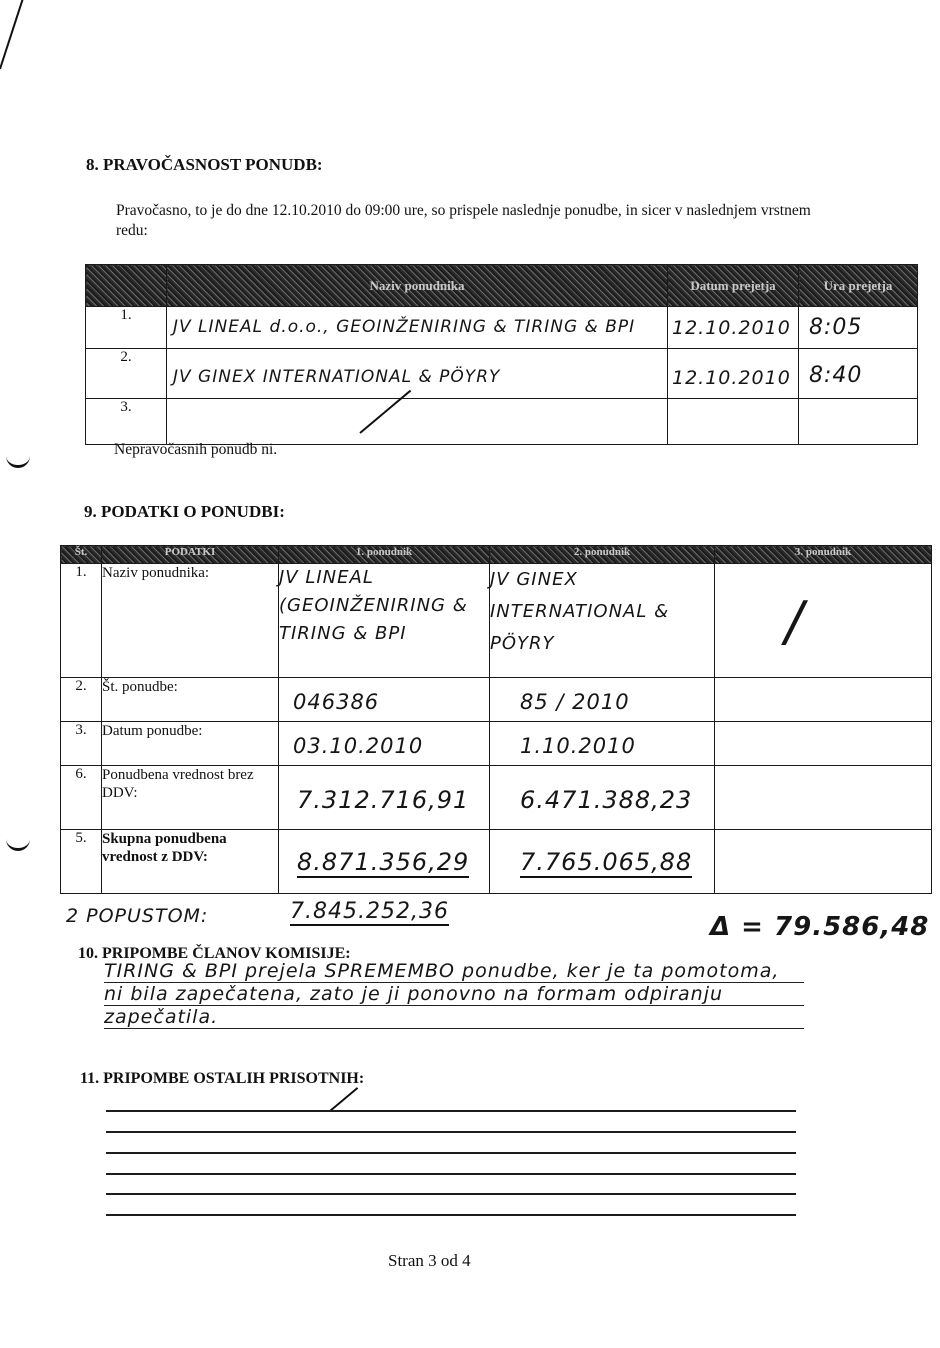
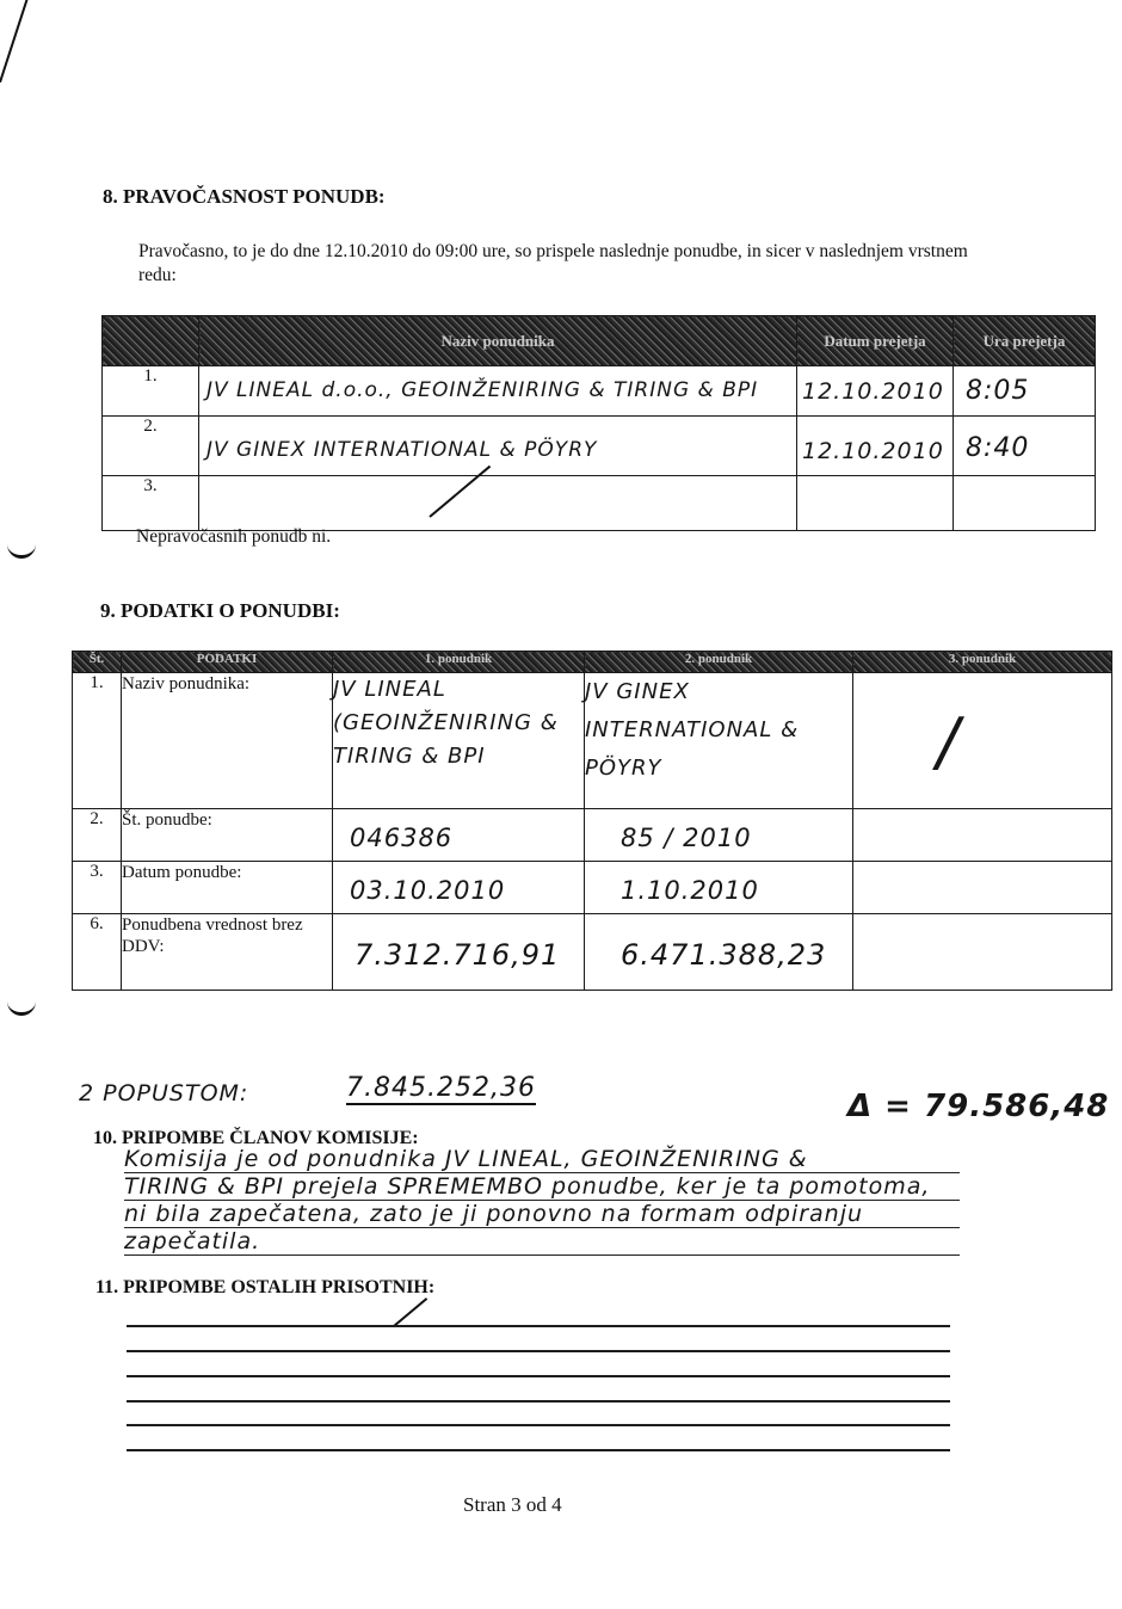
  8. PRAVOČASNOST PONUDB:
  Pravočasno, to je do dne 12.10.2010 do 09:00 ure, so prispele naslednje ponudbe, in sicer v naslednjem vrstnem redu:
  	Naziv ponudnika	Datum prejetja	Ura prejetja
  1.	JV LINEAL d.o.o., GEOINŽENIRING & TIRING & BPI	12.10.2010	8:05
  2.	JV GINEX INTERNATIONAL & PÖYRY	12.10.2010	8:40
  3.
  Nepravočasnih ponudb ni.
  9. PODATKI O PONUDBI:
  Št.	PODATKI	1. ponudnik	2. ponudnik	3. ponudnik
  1.	Naziv ponudnika:	JV LINEAL (GEOINŽENIRING & TIRING & BPI	JV GINEX INTERNATIONAL & PÖYRY	/
  2.	Št. ponudbe:	046386	85 / 2010
  3.	Datum ponudbe:	03.10.2010	1.10.2010
  6.	Ponudbena vrednost brez DDV:	7.312.716,91	6.471.388,23
- 5.	Skupna ponudbena vrednost z DDV:	8.871.356,29	7.765.065,88
  2 POPUSTOM:
  7.845.252,36
  Δ = 79.586,48
  10. PRIPOMBE ČLANOV KOMISIJE:
+ Komisija je od ponudnika JV LINEAL, GEOINŽENIRING &
  TIRING & BPI prejela SPREMEMBO ponudbe, ker je ta pomotoma,
  ni bila zapečatena, zato je ji ponovno na formam odpiranju
  zapečatila.
  11. PRIPOMBE OSTALIH PRISOTNIH:
  Stran 3 od 4
